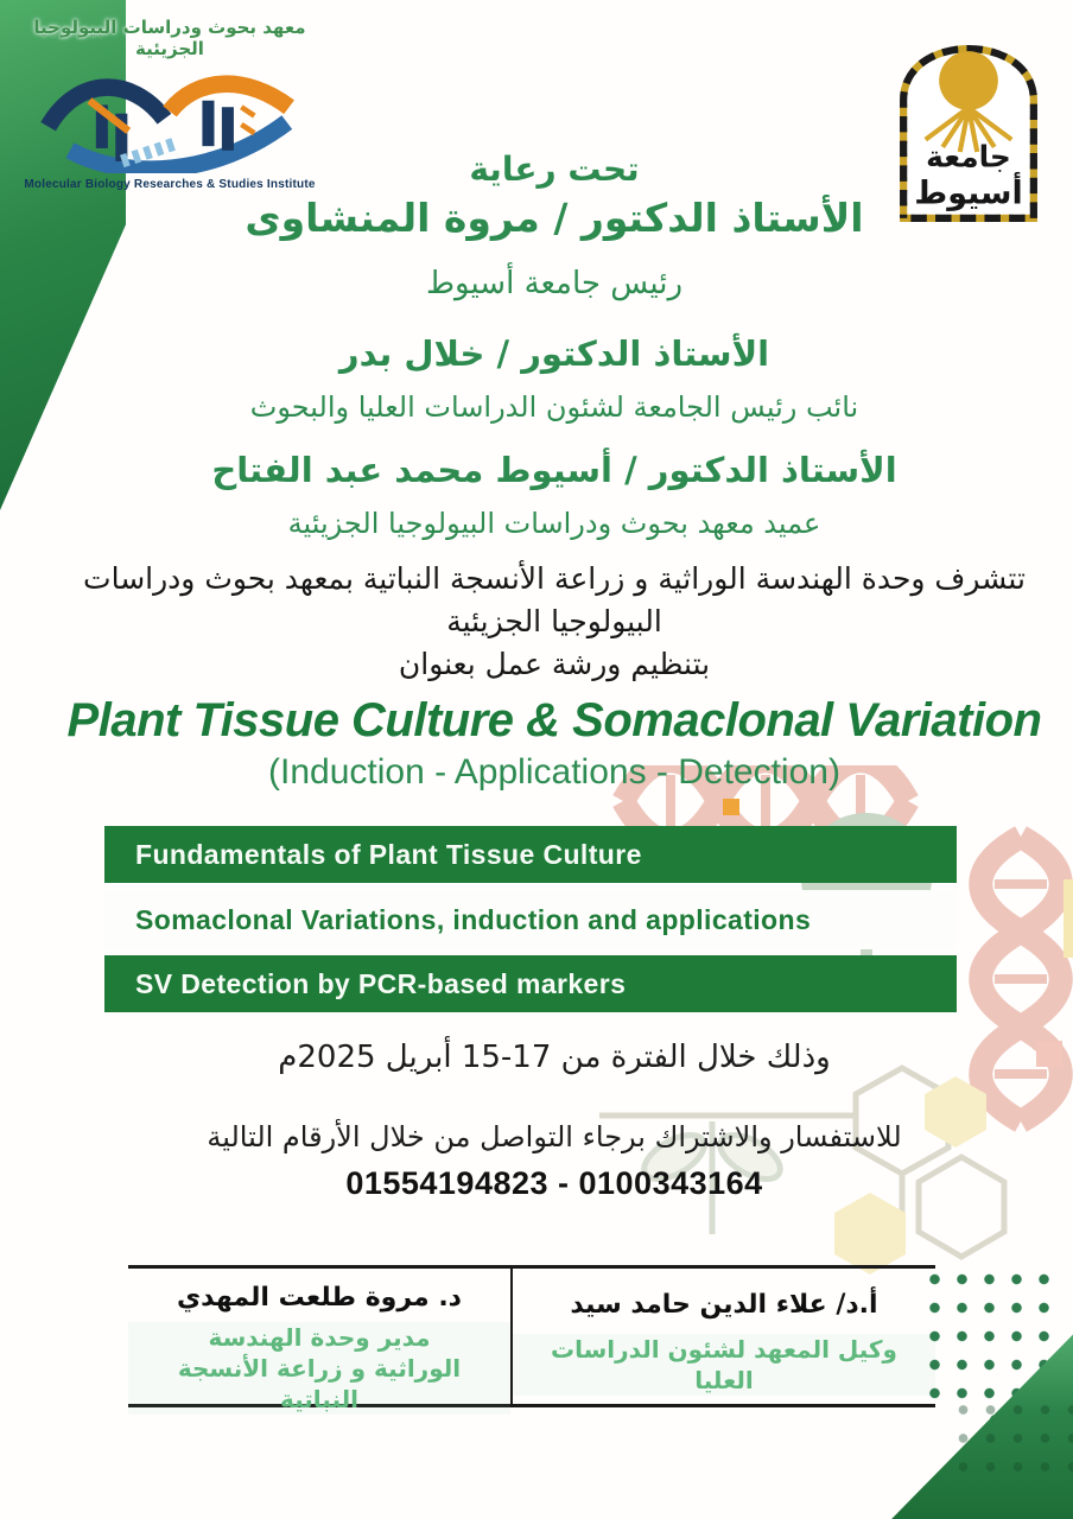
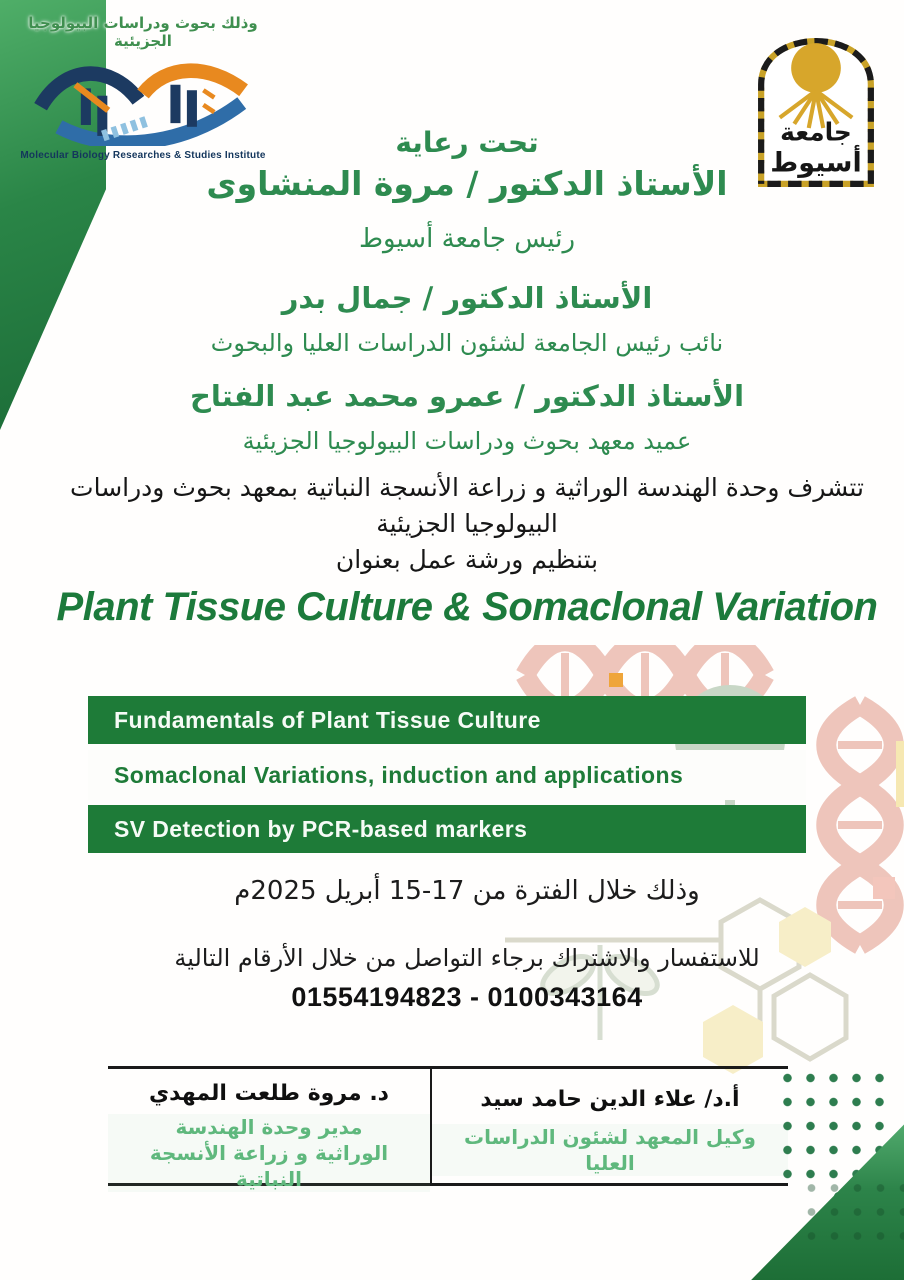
- معهد بحوث ودراسات البيولوجيا الجزيئية
+ وذلك بحوث ودراسات البيولوجيا الجزيئية
  Molecular Biology Researches & Studies Institute
  جامعة
  أسيوط
  تحت رعاية
  الأستاذ الدكتور / مروة المنشاوى
  رئيس جامعة أسيوط
- الأستاذ الدكتور / خلال بدر
+ الأستاذ الدكتور / جمال بدر
  نائب رئيس الجامعة لشئون الدراسات العليا والبحوث
- الأستاذ الدكتور / أسيوط محمد عبد الفتاح
+ الأستاذ الدكتور / عمرو محمد عبد الفتاح
  عميد معهد بحوث ودراسات البيولوجيا الجزيئية
  تتشرف وحدة الهندسة الوراثية و زراعة الأنسجة النباتية بمعهد بحوث ودراسات
  البيولوجيا الجزيئية
  بتنظيم ورشة عمل بعنوان
  Plant Tissue Culture & Somaclonal Variation
- (Induction - Applications - Detection)
  Fundamentals of Plant Tissue Culture
  Somaclonal Variations, induction and applications
  SV Detection by PCR-based markers
  وذلك خلال الفترة من 17-15 أبريل 2025م
  للاستفسار والاشتراك برجاء التواصل من خلال الأرقام التالية
  01554194823 - 0100343164
  د. مروة طلعت المهدي
  مدير وحدة الهندسة الوراثية و زراعة الأنسجة النباتية
  أ.د/ علاء الدين حامد سيد
  وكيل المعهد لشئون الدراسات العليا
